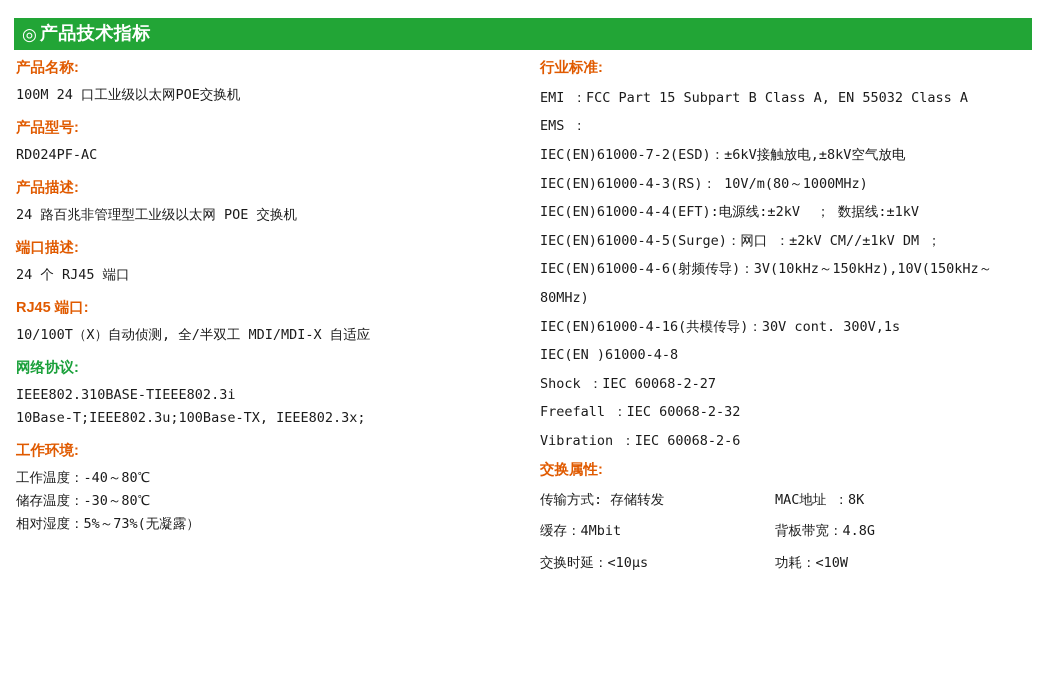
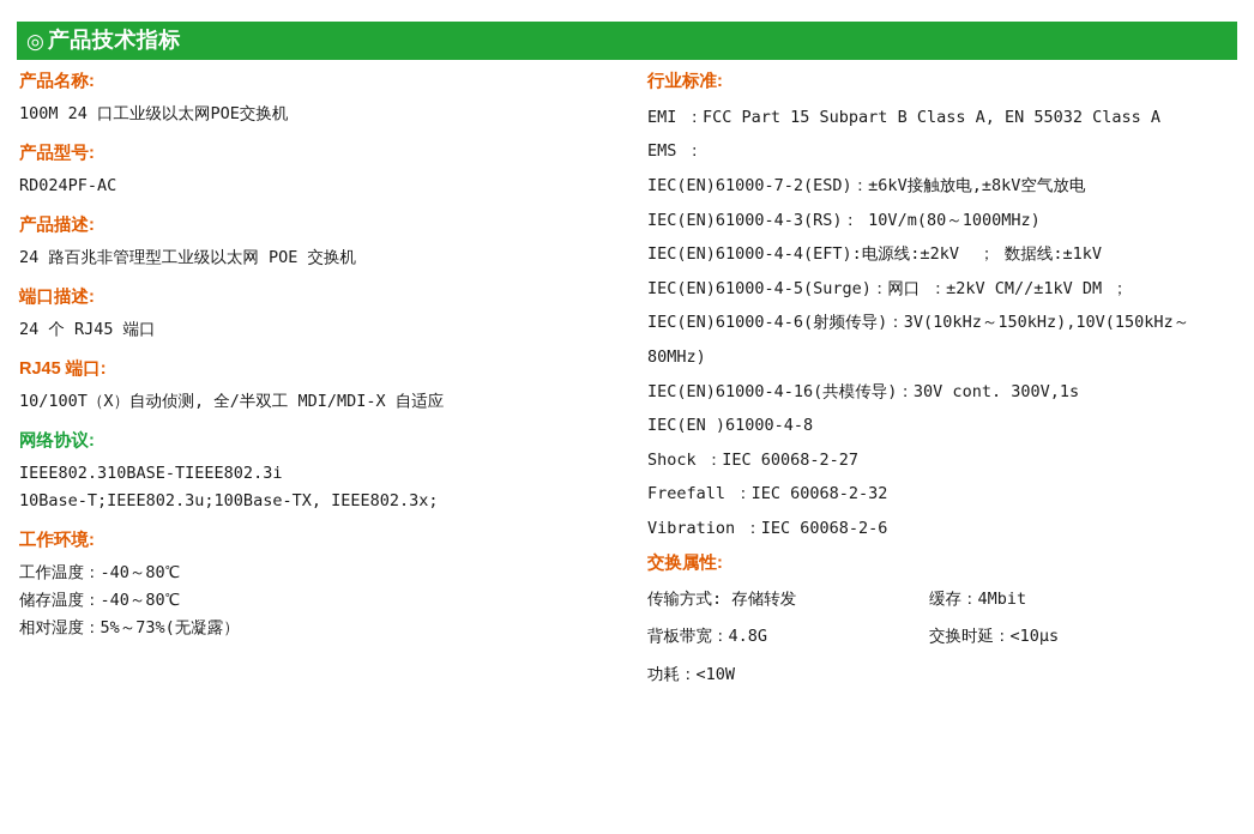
  ◎
  产品技术指标
  产品名称:
  100M 24 口工业级以太网POE交换机
  产品型号:
  RD024PF-AC
  产品描述:
  24 路百兆非管理型工业级以太网 POE 交换机
  端口描述:
  24 个 RJ45 端口
  RJ45 端口:
  10/100T（X）自动侦测, 全/半双工 MDI/MDI-X 自适应
  网络协议:
  IEEE802.310BASE-TIEEE802.3i
  10Base-T;IEEE802.3u;100Base-TX, IEEE802.3x;
  工作环境:
  工作温度：-40～80℃
- 储存温度：-30～80℃
+ 储存温度：-40～80℃
  相对湿度：5%～73%(无凝露）
  行业标准:
  EMI ：FCC Part 15 Subpart B Class A, EN 55032 Class A
  EMS ：
  IEC(EN)61000-7-2(ESD)：±6kV接触放电,±8kV空气放电
  IEC(EN)61000-4-3(RS)： 10V/m(80～1000MHz)
  IEC(EN)61000-4-4(EFT):电源线:±2kV ； 数据线:±1kV
  IEC(EN)61000-4-5(Surge)：网口 ：±2kV CM//±1kV DM ；
  IEC(EN)61000-4-6(射频传导)：3V(10kHz～150kHz),10V(150kHz～
  80MHz)
  IEC(EN)61000-4-16(共模传导)：30V cont. 300V,1s
  IEC(EN )61000-4-8
  Shock ：IEC 60068-2-27
  Freefall ：IEC 60068-2-32
  Vibration ：IEC 60068-2-6
  交换属性:
  传输方式: 存储转发
- MAC地址 ：8K
  缓存：4Mbit
  背板带宽：4.8G
  交换时延：<10μs
  功耗：<10W
